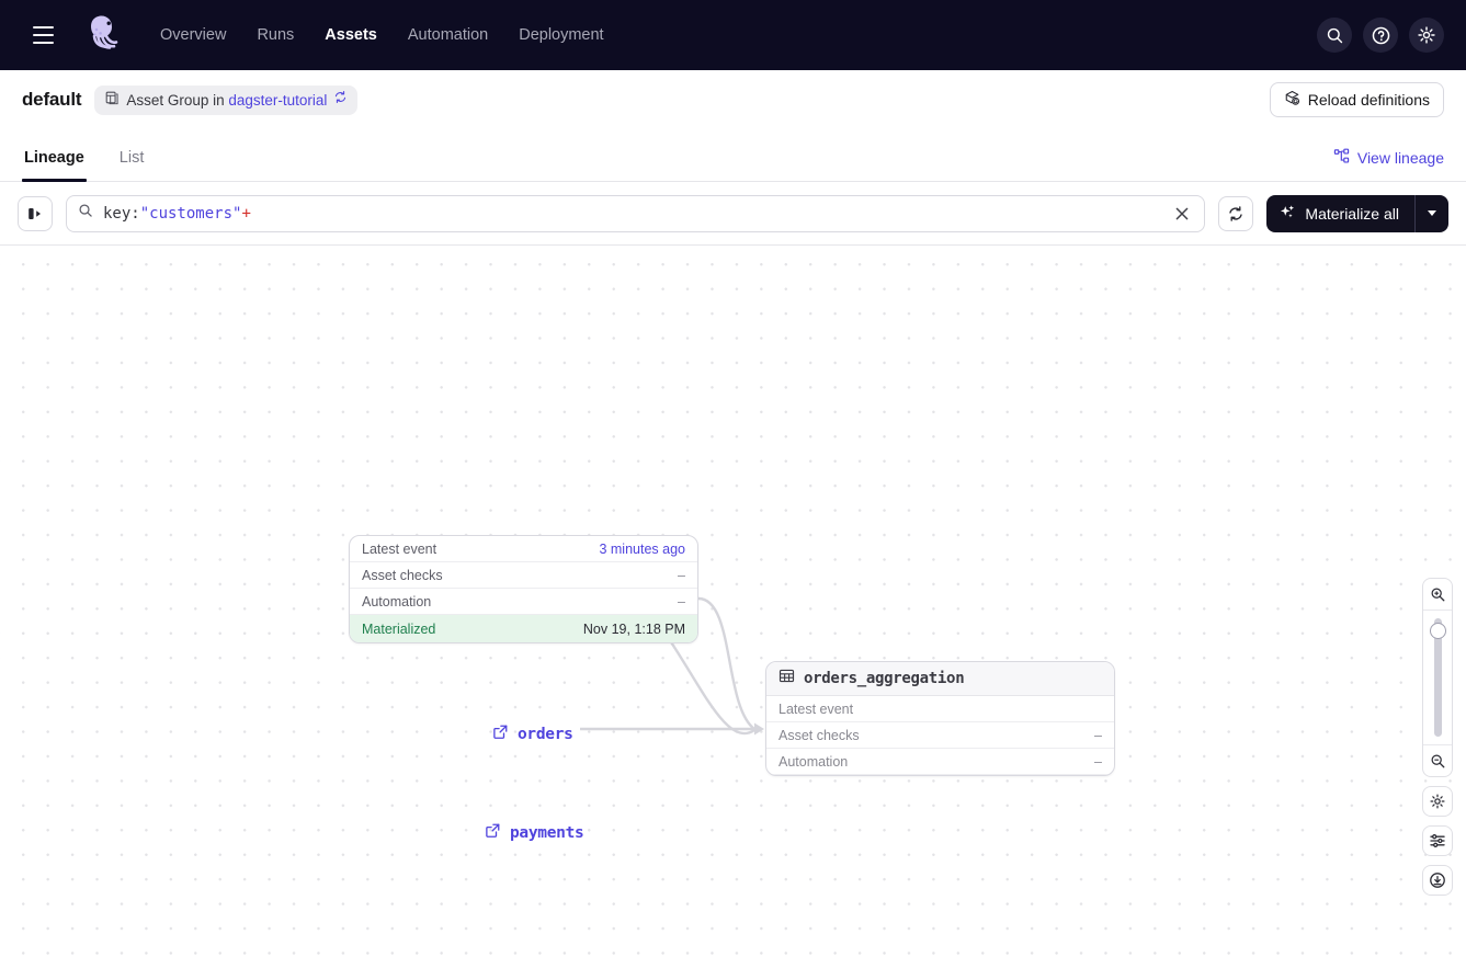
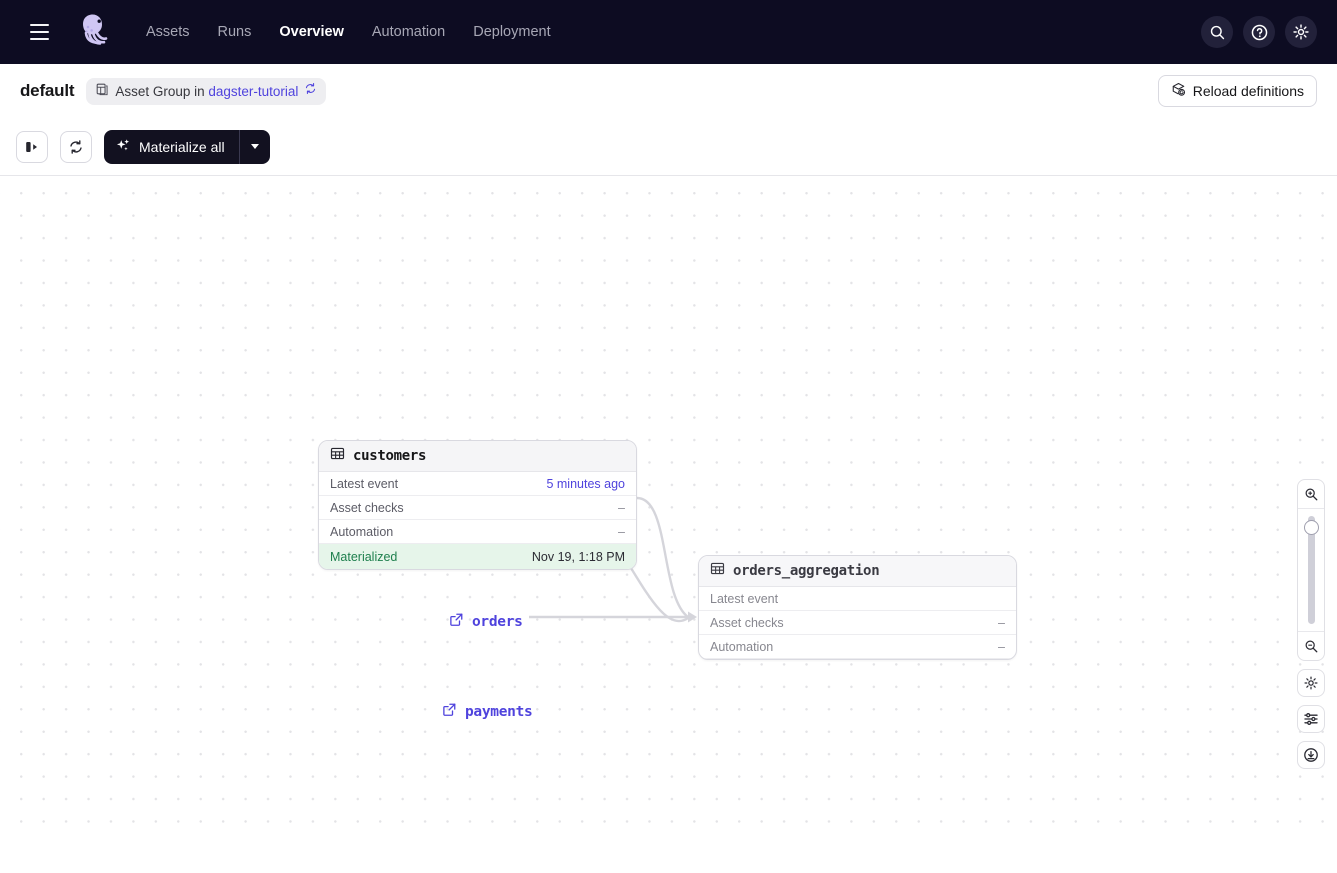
- Overview
+ Assets
  Runs
- Assets
+ Overview
  Automation
  Deployment
  default
  Asset Group in dagster-tutorial
  Reload definitions
- Lineage
- List
- View lineage
- key:"customers"+
  Materialize all
+ customers
  Latest event
- 3 minutes ago
+ 5 minutes ago
  Asset checks
  –
  Automation
  –
  Materialized
  Nov 19, 1:18 PM
  orders_aggregation
  Latest event
  Asset checks
  –
  Automation
  –
  orders
  payments
